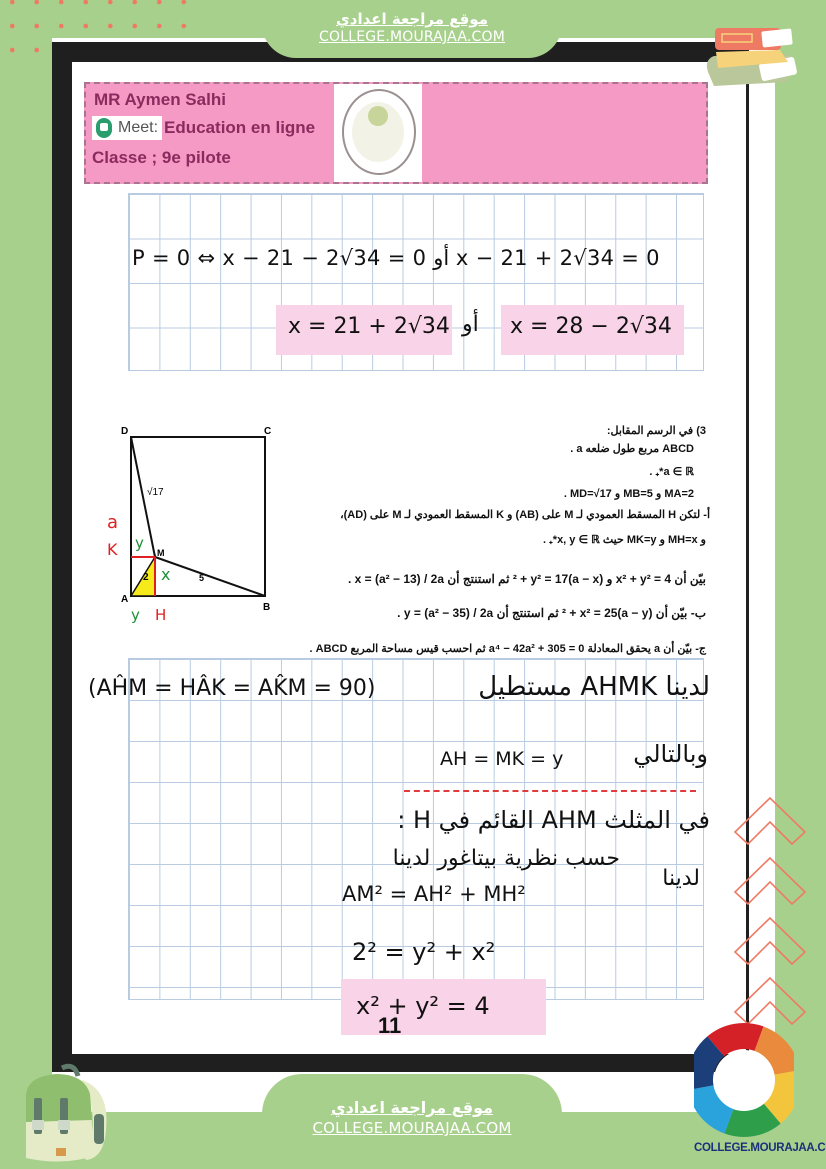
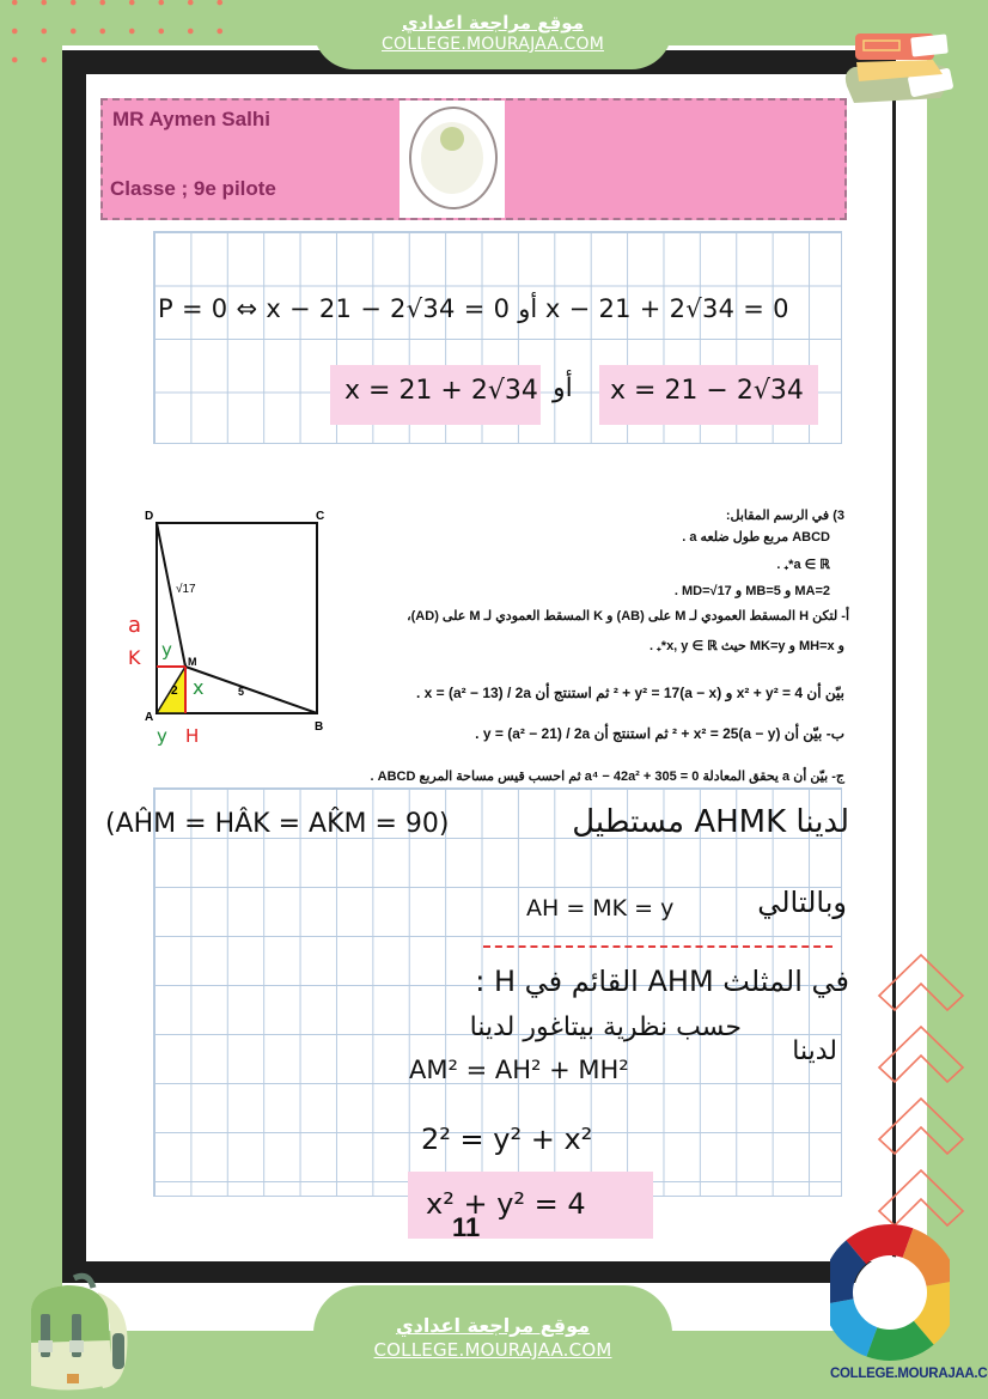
  موقع مراجعة اعدادي
  COLLEGE.MOURAJAA.COM
  MR Aymen Salhi
- Meet:
- Education en ligne
  Classe ; 9e pilote
  P = 0 ⇔ x − 21 − 2√34 = 0 أو x − 21 + 2√34 = 0
  x = 21 + 2√34
  أو
- x = 28 − 2√34
+ x = 21 − 2√34
  D
  C
  A
  B
  M
  √17
  5
  2
  a
  K
  y
  x
  y
  H
  3) في الرسم المقابل:
  ABCD مربع طول ضلعه a .
  a ∈ ℝ*₊ .
  MA=2 و MB=5 و MD=√17 .
  أ- لتكن H المسقط العمودي لـ M على (AB) و K المسقط العمودي لـ M على (AD)،
  و MH=x و MK=y حيث x, y ∈ ℝ*₊ .
  بيّن أن x² + y² = 4 و (a − x)² + y² = 17 ثم استنتج أن x = (a² − 13) / 2a .
- ب- بيّن أن (a − y)² + x² = 25 ثم استنتج أن y = (a² − 35) / 2a .
+ ب- بيّن أن (a − y)² + x² = 25 ثم استنتج أن y = (a² − 21) / 2a .
  ج- بيّن أن a يحقق المعادلة a⁴ − 42a² + 305 = 0 ثم احسب قيس مساحة المربع ABCD .
  (AĤM = HÂK = AK̂M = 90)
  لدينا AHMK مستطيل
  AH = MK = y
  وبالتالي
  في المثلث AHM القائم في H :
  حسب نظرية بيتاغور لدينا
  لدينا
  AM² = AH² + MH²
  2² = y² + x²
  x² + y² = 4
  11
  موقع مراجعة اعدادي
  COLLEGE.MOURAJAA.COM
  COLLEGE.MOURAJAA.C
